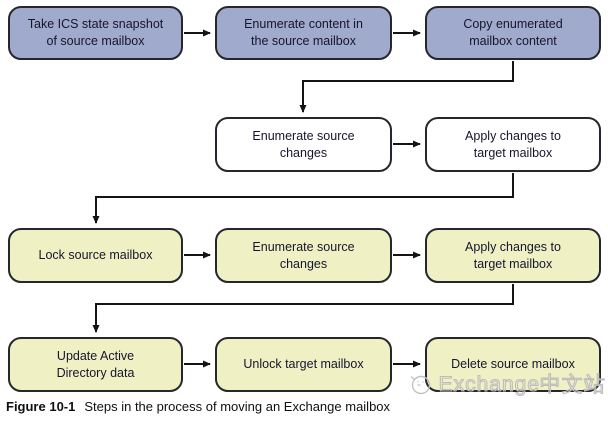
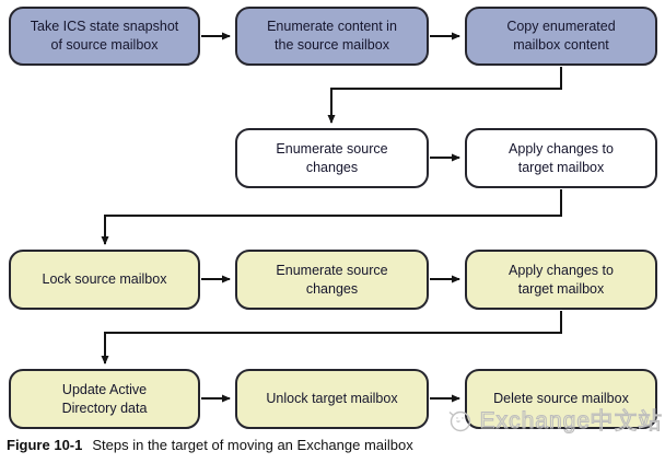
  Take ICS state snapshot
  of source mailbox
  Enumerate content in
  the source mailbox
  Copy enumerated
  mailbox content
  Enumerate source
  changes
  Apply changes to
  target mailbox
  Lock source mailbox
  Enumerate source
  changes
  Apply changes to
  target mailbox
  Update Active
  Directory data
  Unlock target mailbox
  Delete source mailbox
  Exchange中文站
- Figure 10-1 Steps in the process of moving an Exchange mailbox
+ Figure 10-1 Steps in the target of moving an Exchange mailbox
